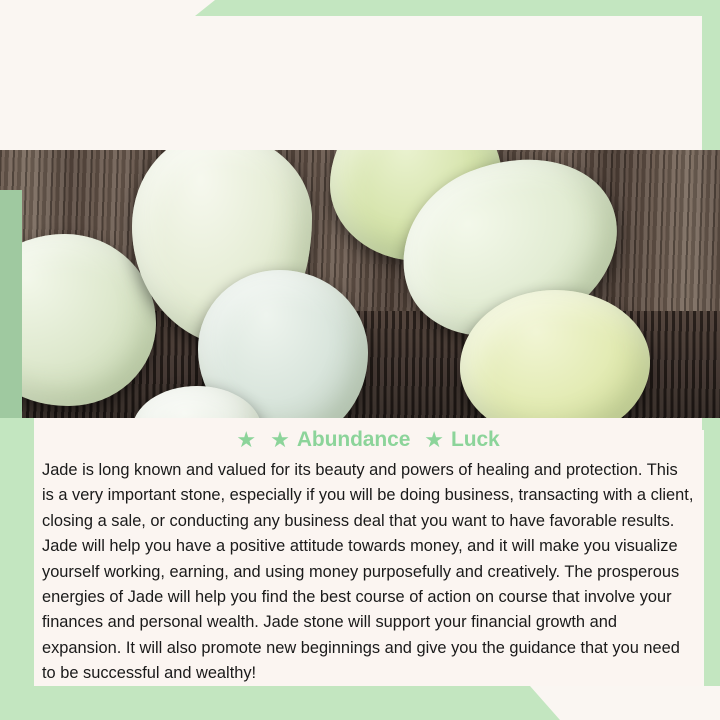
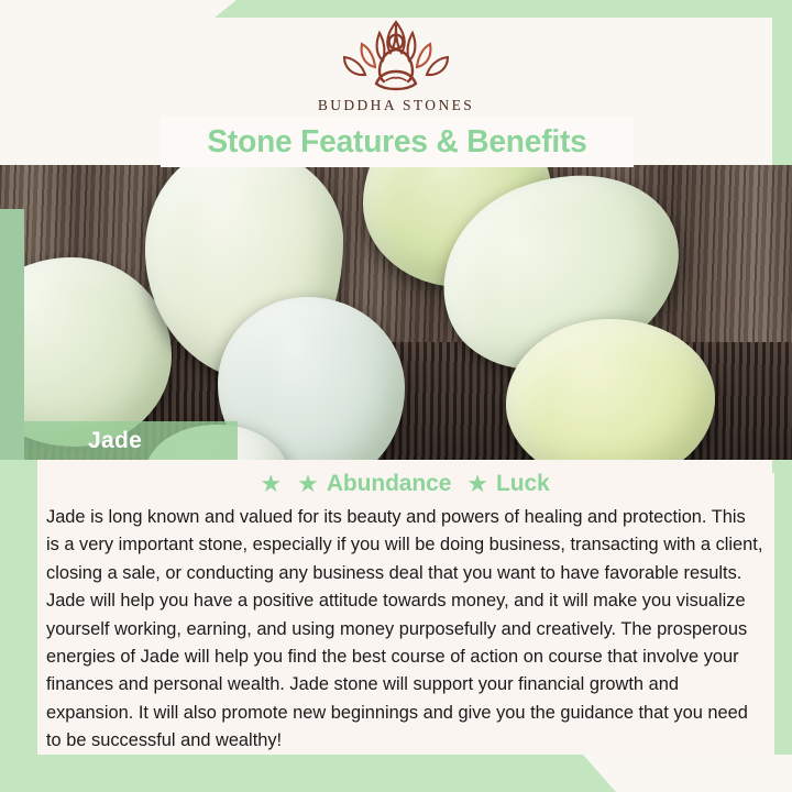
+ BUDDHA STONES
+ Stone Features & Benefits
+ Jade
  ★
  ★
  Abundance
  ★
  Luck
  Jade is long known and valued for its beauty and powers of healing and protection. This is a very important stone, especially if you will be doing business, transacting with a client, closing a sale, or conducting any business deal that you want to have favorable results. Jade will help you have a positive attitude towards money, and it will make you visualize yourself working, earning, and using money purposefully and creatively. The prosperous energies of Jade will help you find the best course of action on course that involve your finances and personal wealth. Jade stone will support your financial growth and expansion. It will also promote new beginnings and give you the guidance that you need to be successful and wealthy!
